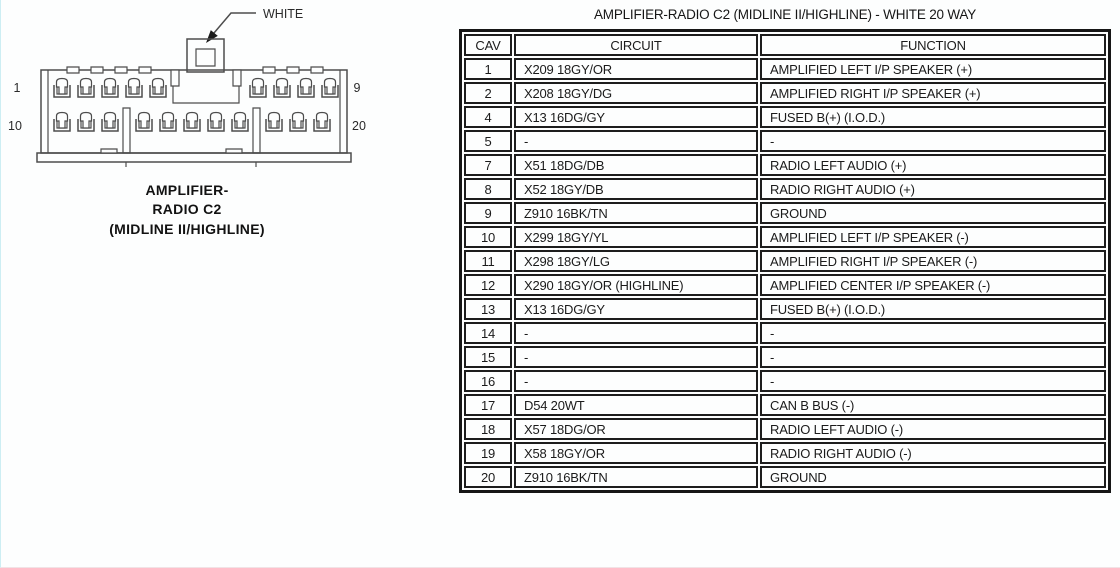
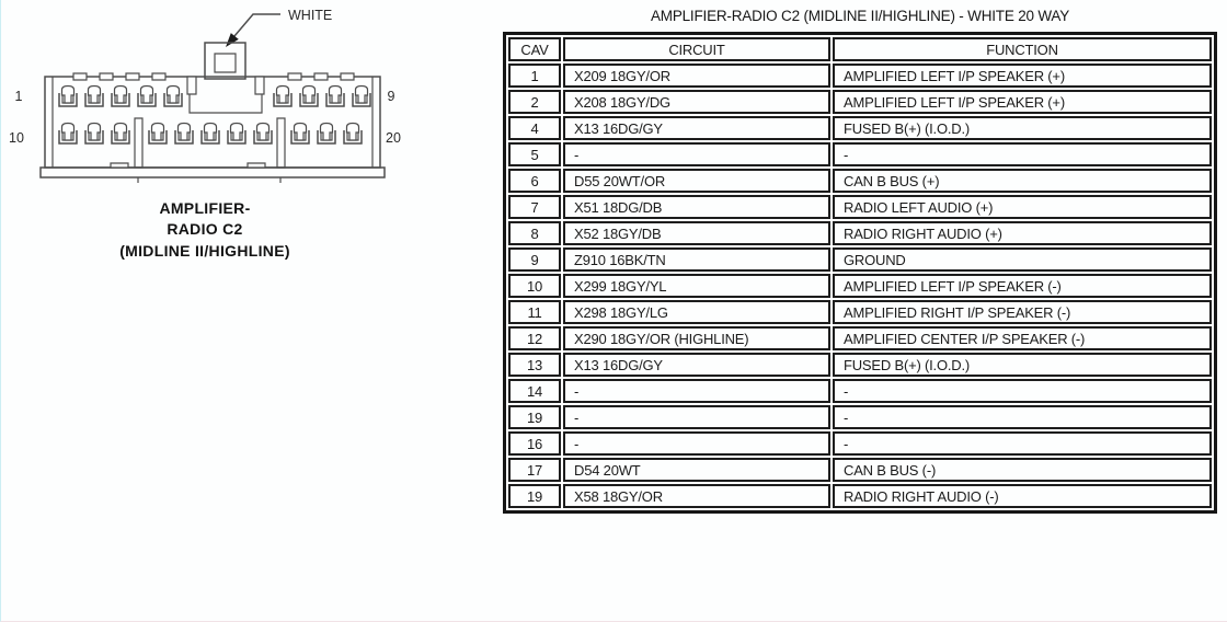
  WHITE
  1
  9
  10
  20
  AMPLIFIER-
  RADIO C2
  (MIDLINE II/HIGHLINE)
  AMPLIFIER-RADIO C2 (MIDLINE II/HIGHLINE) - WHITE 20 WAY
  CAV	CIRCUIT	FUNCTION
  1	X209 18GY/OR	AMPLIFIED LEFT I/P SPEAKER (+)
- 2	X208 18GY/DG	AMPLIFIED RIGHT I/P SPEAKER (+)
+ 2	X208 18GY/DG	AMPLIFIED LEFT I/P SPEAKER (+)
  4	X13 16DG/GY	FUSED B(+) (I.O.D.)
  5	-	-
+ 6	D55 20WT/OR	CAN B BUS (+)
  7	X51 18DG/DB	RADIO LEFT AUDIO (+)
  8	X52 18GY/DB	RADIO RIGHT AUDIO (+)
  9	Z910 16BK/TN	GROUND
  10	X299 18GY/YL	AMPLIFIED LEFT I/P SPEAKER (-)
  11	X298 18GY/LG	AMPLIFIED RIGHT I/P SPEAKER (-)
  12	X290 18GY/OR (HIGHLINE)	AMPLIFIED CENTER I/P SPEAKER (-)
  13	X13 16DG/GY	FUSED B(+) (I.O.D.)
  14	-	-
- 15	-	-
+ 19	-	-
  16	-	-
  17	D54 20WT	CAN B BUS (-)
- 18	X57 18DG/OR	RADIO LEFT AUDIO (-)
  19	X58 18GY/OR	RADIO RIGHT AUDIO (-)
- 20	Z910 16BK/TN	GROUND
